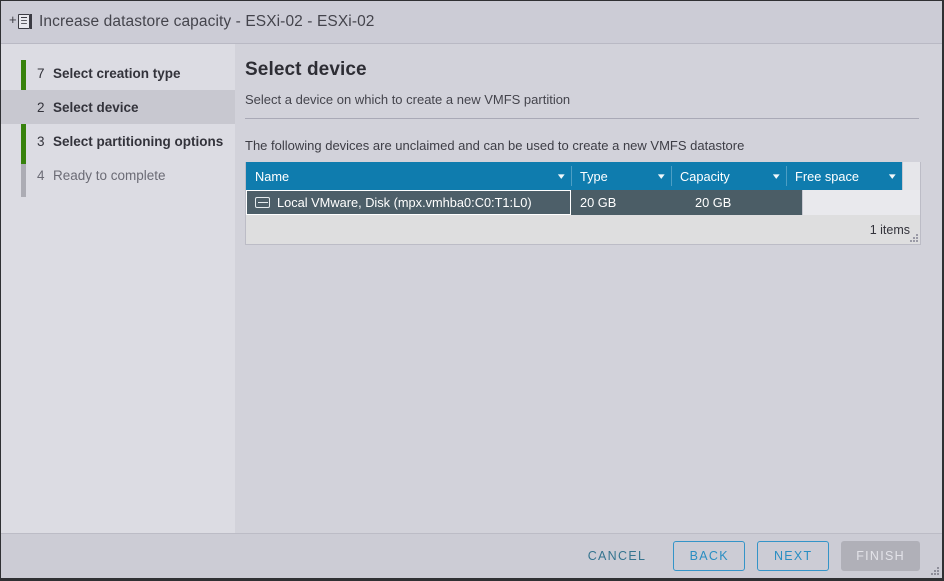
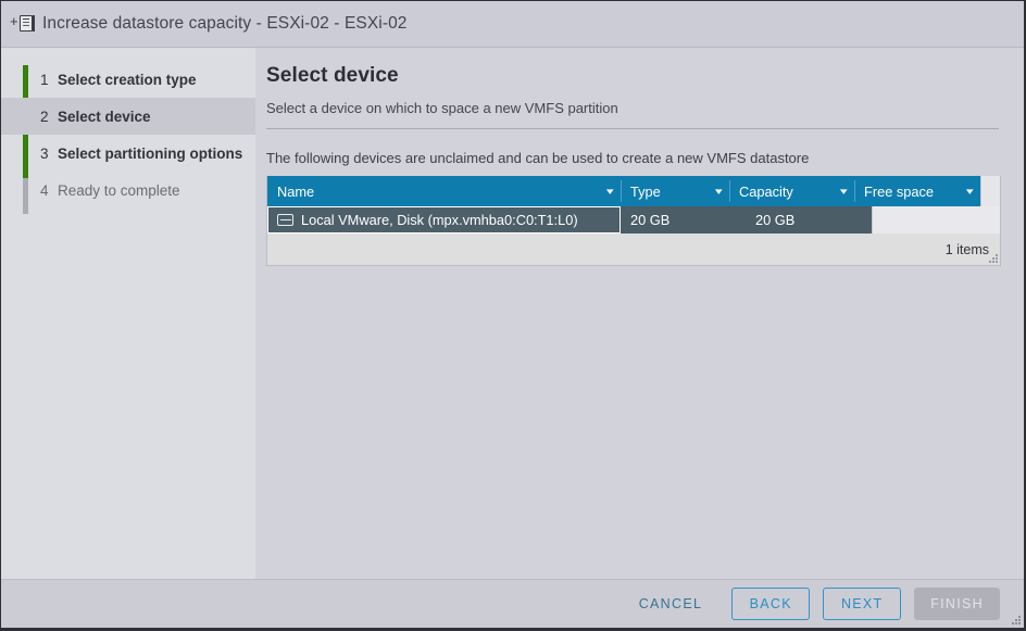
  +
  Increase datastore capacity - ESXi-02 - ESXi-02
- 7
+ 1
  Select creation type
  2
  Select device
  3
  Select partitioning options
  4
  Ready to complete
  Select device
- Select a device on which to create a new VMFS partition
+ Select a device on which to space a new VMFS partition
  The following devices are unclaimed and can be used to create a new VMFS datastore
  Name
  ▾
  Type
  ▾
  Capacity
  ▾
  Free space
  ▾
  Local VMware, Disk (mpx.vmhba0:C0:T1:L0)
  20 GB
  20 GB
  1 items
  CANCEL
  BACK
  NEXT
  FINISH
